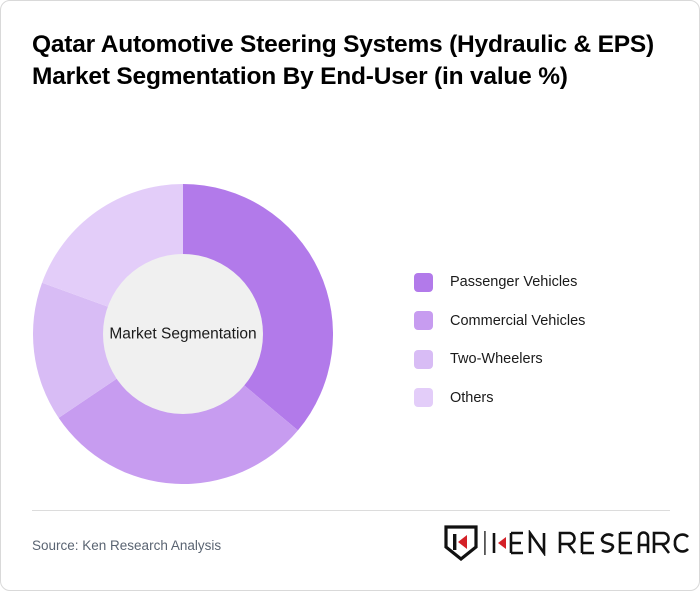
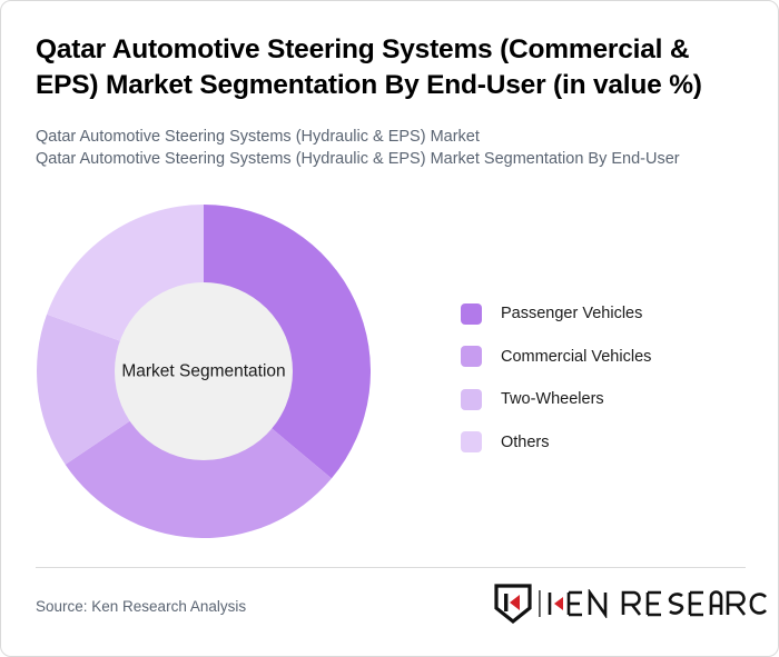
- Qatar Automotive Steering Systems (Hydraulic & EPS) Market Segmentation By End-User (in value %)
+ Qatar Automotive Steering Systems (Commercial & EPS) Market Segmentation By End-User (in value %)
+ Qatar Automotive Steering Systems (Hydraulic & EPS) Market
+ Qatar Automotive Steering Systems (Hydraulic & EPS) Market Segmentation By End-User
  Market Segmentation
  Passenger Vehicles
  Commercial Vehicles
  Two-Wheelers
  Others
  Source: Ken Research Analysis
